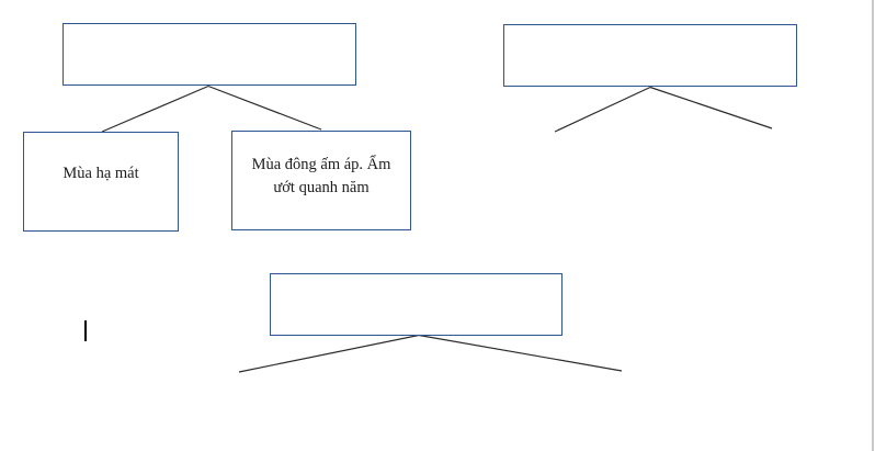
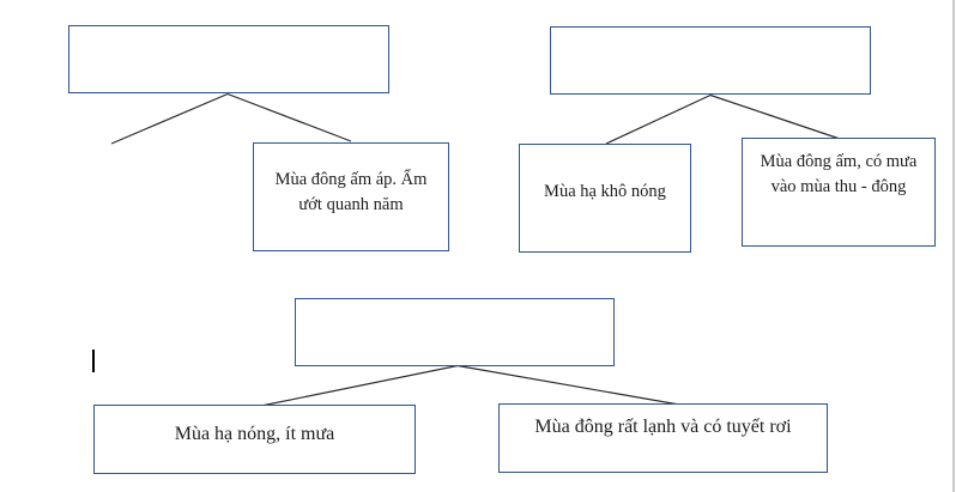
- Mùa hạ mát
  Mùa đông ấm áp. Ẩm ướt quanh năm
+ Mùa hạ khô nóng
+ Mùa đông ấm, có mưa vào mùa thu - đông
+ Mùa hạ nóng, ít mưa
+ Mùa đông rất lạnh và có tuyết rơi
